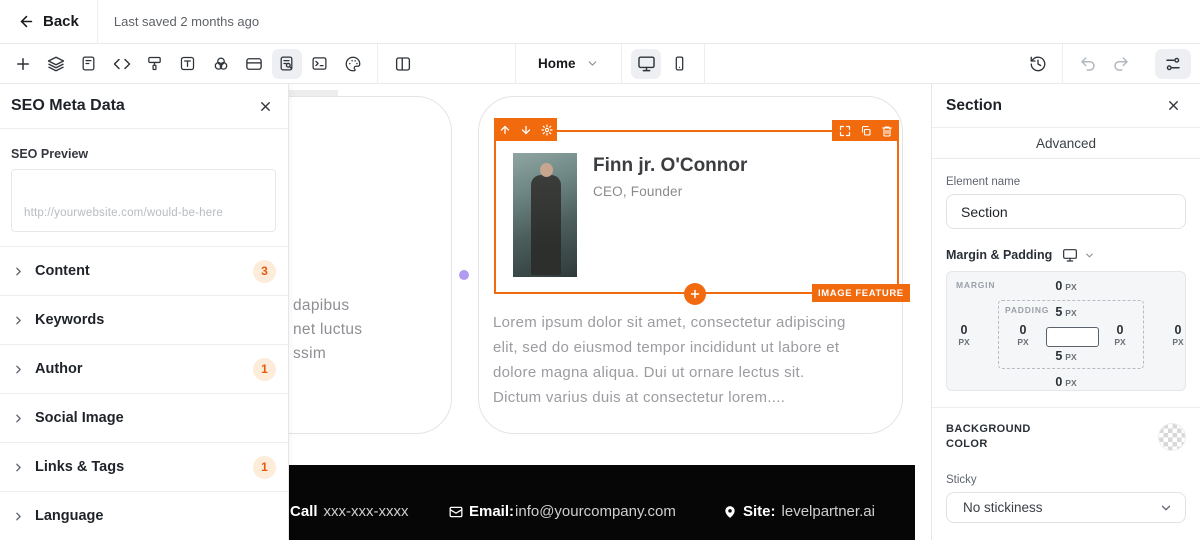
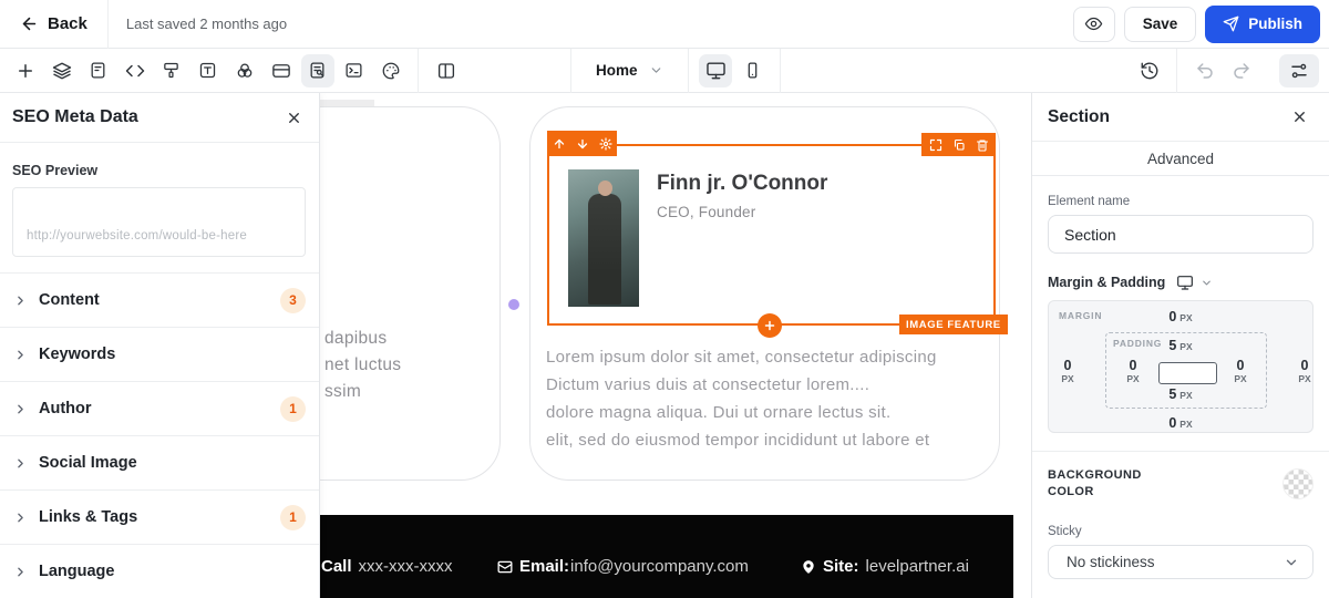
  dapibus
  net luctus
  ssim
  Finn jr. O'Connor
  CEO, Founder
  IMAGE FEATURE
  Lorem ipsum dolor sit amet, consectetur adipiscing
- elit, sed do eiusmod tempor incididunt ut labore et
+ Dictum varius duis at consectetur lorem....
  dolore magna aliqua. Dui ut ornare lectus sit.
- Dictum varius duis at consectetur lorem....
+ elit, sed do eiusmod tempor incididunt ut labore et
  Call
  xxx-xxx-xxxx
  Email:
  info@yourcompany.com
  Site:
  levelpartner.ai
  Back
  Last saved 2 months ago
+ Save
+ Publish
  Home
  SEO Meta Data
  SEO Preview
  http://yourwebsite.com/would-be-here
  Content
  3
  Keywords
  Author
  1
  Social Image
  Links & Tags
  1
  Language
  Section
  Advanced
  Element name
  Section
  Margin & Padding
  MARGIN
  0
  PX
  PADDING
  5
  PX
  0
  PX
  0
  PX
  0
  PX
  0
  PX
  5
  PX
  0
  PX
  BACKGROUND COLOR
  Sticky
  No stickiness
